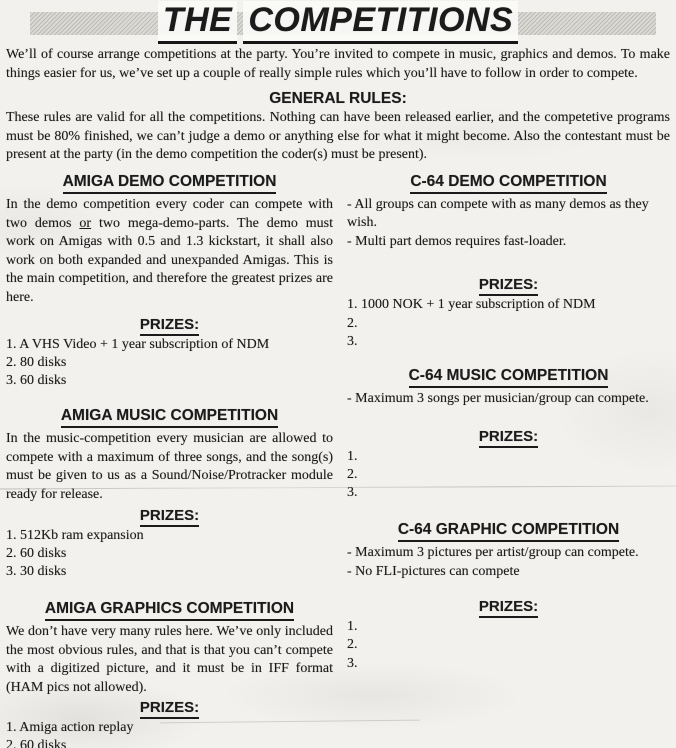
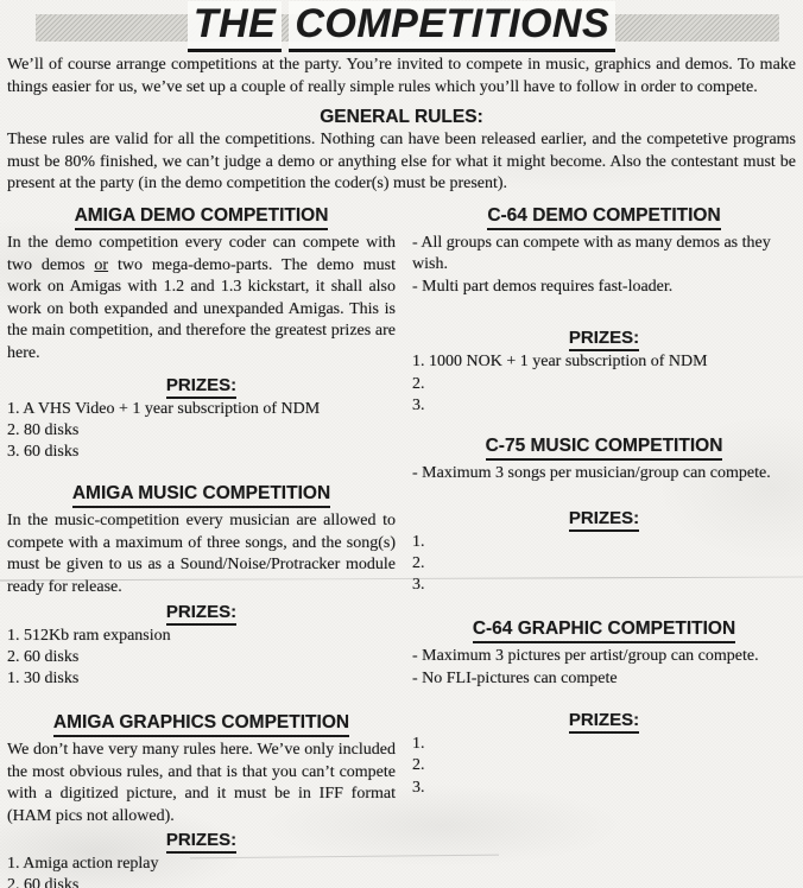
  THE COMPETITIONS
  We’ll of course arrange competitions at the party. You’re invited to compete in music, graphics and demos. To make things easier for us, we’ve set up a couple of really simple rules which you’ll have to follow in order to compete.
  GENERAL RULES:
  These rules are valid for all the competitions. Nothing can have been released earlier, and the competetive programs must be 80% finished, we can’t judge a demo or anything else for what it might become. Also the contestant must be present at the party (in the demo competition the coder(s) must be present).
  AMIGA DEMO COMPETITION
- In the demo competition every coder can compete with two demos or two mega-demo-parts. The demo must work on Amigas with 0.5 and 1.3 kickstart, it shall also work on both expanded and unexpanded Amigas. This is the main competition, and therefore the greatest prizes are here.
+ In the demo competition every coder can compete with two demos or two mega-demo-parts. The demo must work on Amigas with 1.2 and 1.3 kickstart, it shall also work on both expanded and unexpanded Amigas. This is the main competition, and therefore the greatest prizes are here.
  PRIZES:
  1. A VHS Video + 1 year subscription of NDM
  2. 80 disks
  3. 60 disks
  AMIGA MUSIC COMPETITION
  In the music-competition every musician are allowed to compete with a maximum of three songs, and the song(s) must be given to us as a Sound/Noise/Protracker module ready for release.
  PRIZES:
  1. 512Kb ram expansion
  2. 60 disks
- 3. 30 disks
+ 1. 30 disks
  AMIGA GRAPHICS COMPETITION
  We don’t have very many rules here. We’ve only included the most obvious rules, and that is that you can’t compete with a digitized picture, and it must be in IFF format (HAM pics not allowed).
  PRIZES:
  1. Amiga action replay
  2. 60 disks
  C-64 DEMO COMPETITION
  - All groups can compete with as many demos as they wish.
  - Multi part demos requires fast-loader.
  PRIZES:
  1. 1000 NOK + 1 year subscription of NDM
  2.
  3.
- C-64 MUSIC COMPETITION
+ C-75 MUSIC COMPETITION
  - Maximum 3 songs per musician/group can compete.
  PRIZES:
  1.
  2.
  3.
  C-64 GRAPHIC COMPETITION
  - Maximum 3 pictures per artist/group can compete.
  - No FLI-pictures can compete
  PRIZES:
  1.
  2.
  3.
